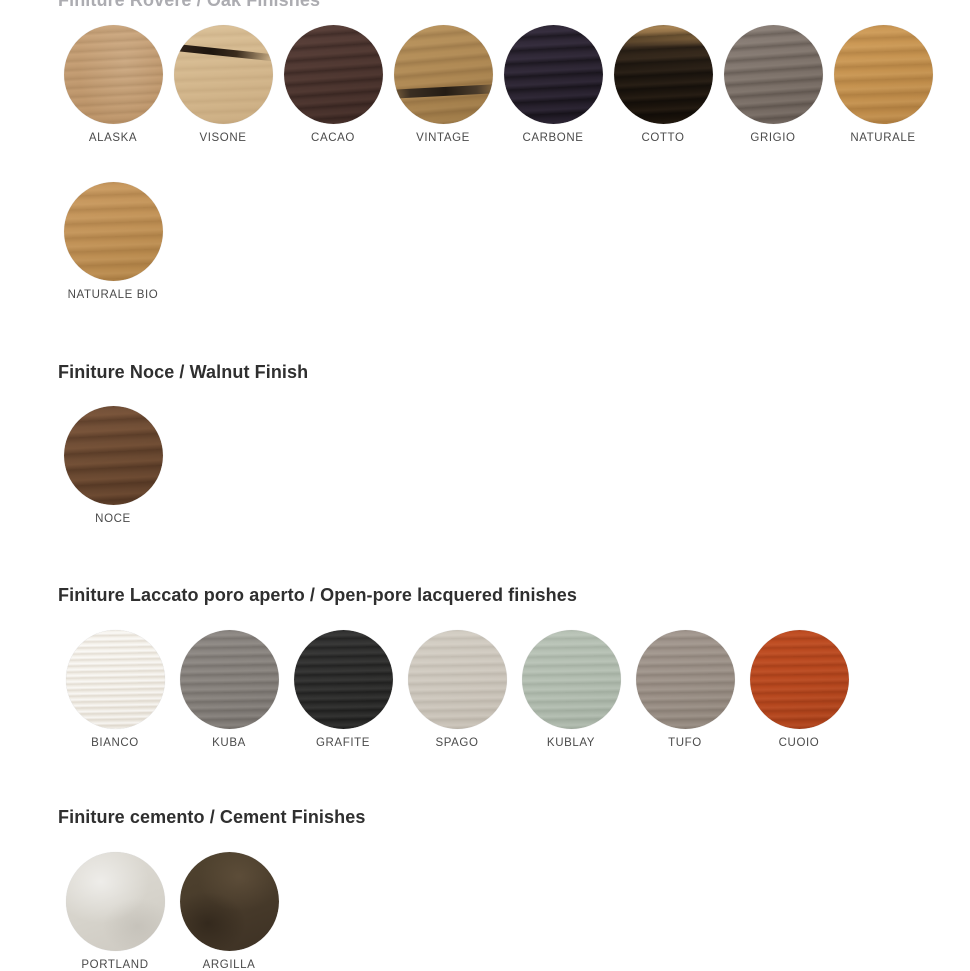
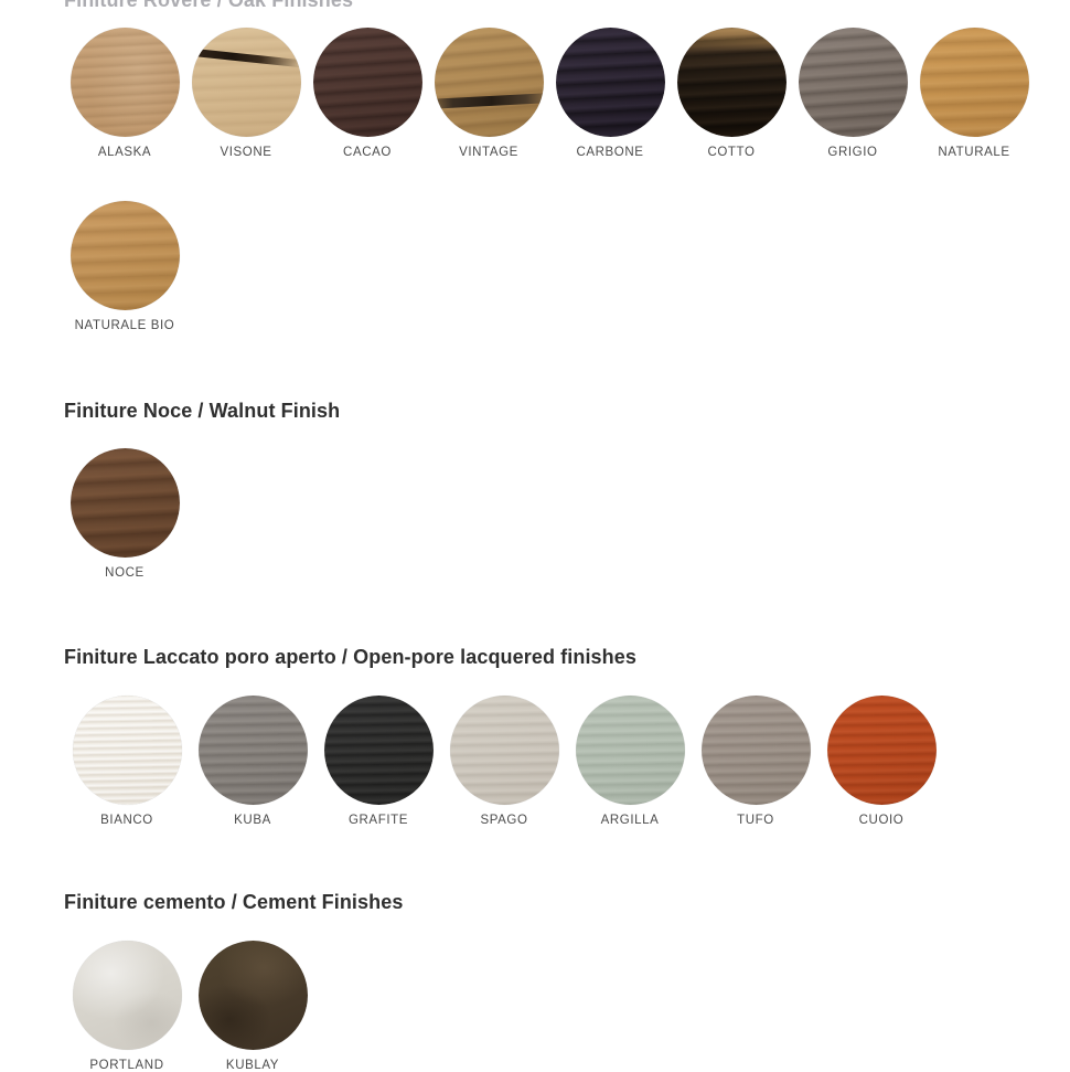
  Finiture Rovere / Oak Finishes
  ALASKA
  VISONE
  CACAO
  VINTAGE
  CARBONE
  COTTO
  GRIGIO
  NATURALE
  NATURALE BIO
  Finiture Noce / Walnut Finish
  NOCE
  Finiture Laccato poro aperto / Open-pore lacquered finishes
  BIANCO
  KUBA
  GRAFITE
  SPAGO
- KUBLAY
+ ARGILLA
  TUFO
  CUOIO
  Finiture cemento / Cement Finishes
  PORTLAND
- ARGILLA
+ KUBLAY
